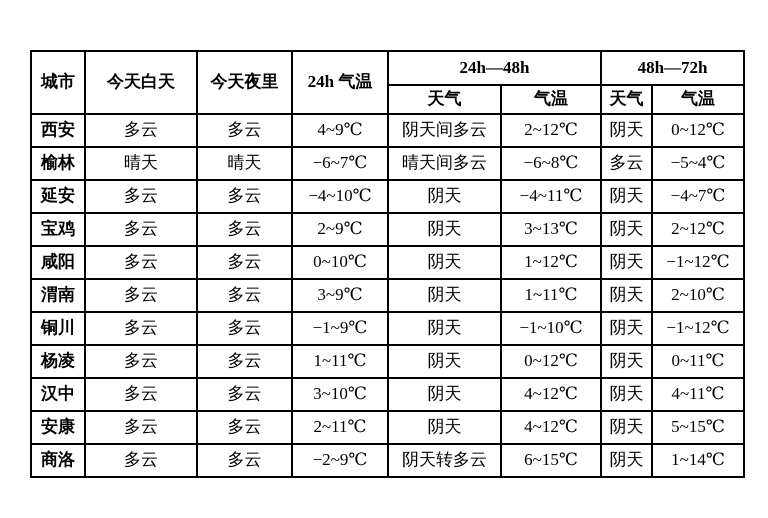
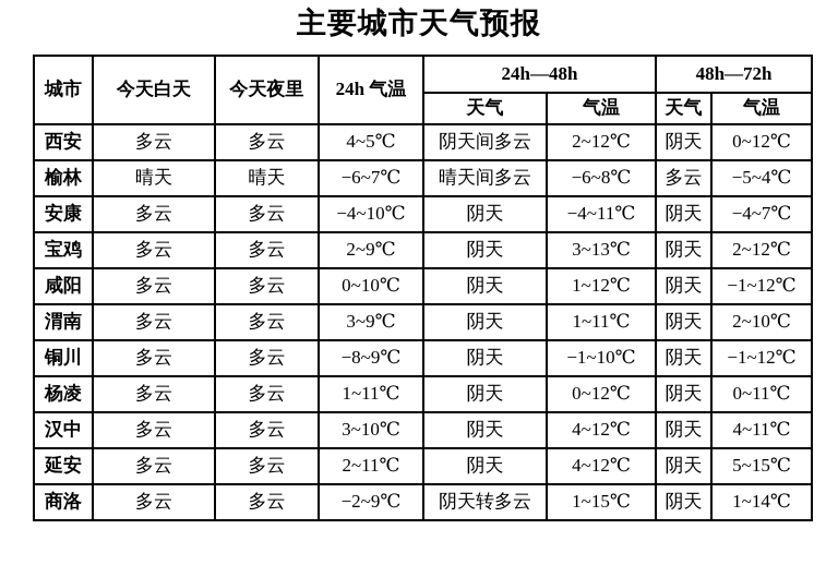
+ 主要城市天气预报
  城市	今天白天	今天夜里	24h 气温	24h—48h	48h—72h
  天气	气温	天气	气温
- 西安	多云	多云	4~9℃	阴天间多云	2~12℃	阴天	0~12℃
+ 西安	多云	多云	4~5℃	阴天间多云	2~12℃	阴天	0~12℃
  榆林	晴天	晴天	−6~7℃	晴天间多云	−6~8℃	多云	−5~4℃
- 延安	多云	多云	−4~10℃	阴天	−4~11℃	阴天	−4~7℃
+ 安康	多云	多云	−4~10℃	阴天	−4~11℃	阴天	−4~7℃
  宝鸡	多云	多云	2~9℃	阴天	3~13℃	阴天	2~12℃
  咸阳	多云	多云	0~10℃	阴天	1~12℃	阴天	−1~12℃
  渭南	多云	多云	3~9℃	阴天	1~11℃	阴天	2~10℃
- 铜川	多云	多云	−1~9℃	阴天	−1~10℃	阴天	−1~12℃
+ 铜川	多云	多云	−8~9℃	阴天	−1~10℃	阴天	−1~12℃
  杨凌	多云	多云	1~11℃	阴天	0~12℃	阴天	0~11℃
  汉中	多云	多云	3~10℃	阴天	4~12℃	阴天	4~11℃
- 安康	多云	多云	2~11℃	阴天	4~12℃	阴天	5~15℃
+ 延安	多云	多云	2~11℃	阴天	4~12℃	阴天	5~15℃
- 商洛	多云	多云	−2~9℃	阴天转多云	6~15℃	阴天	1~14℃
+ 商洛	多云	多云	−2~9℃	阴天转多云	1~15℃	阴天	1~14℃
